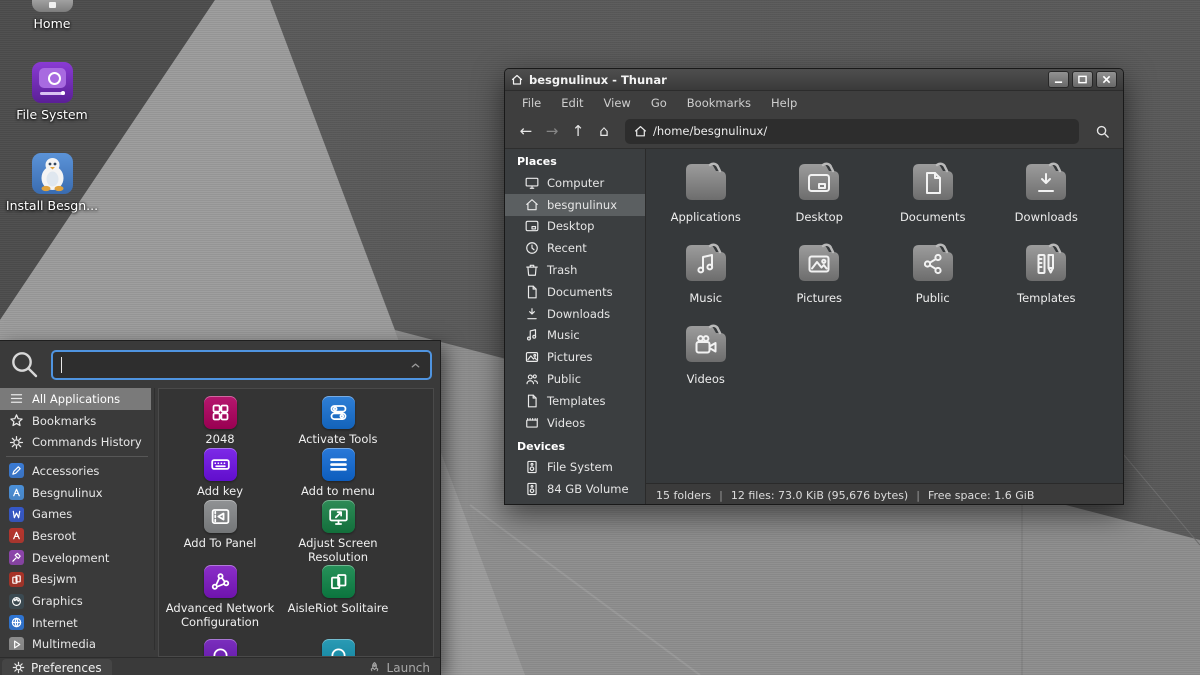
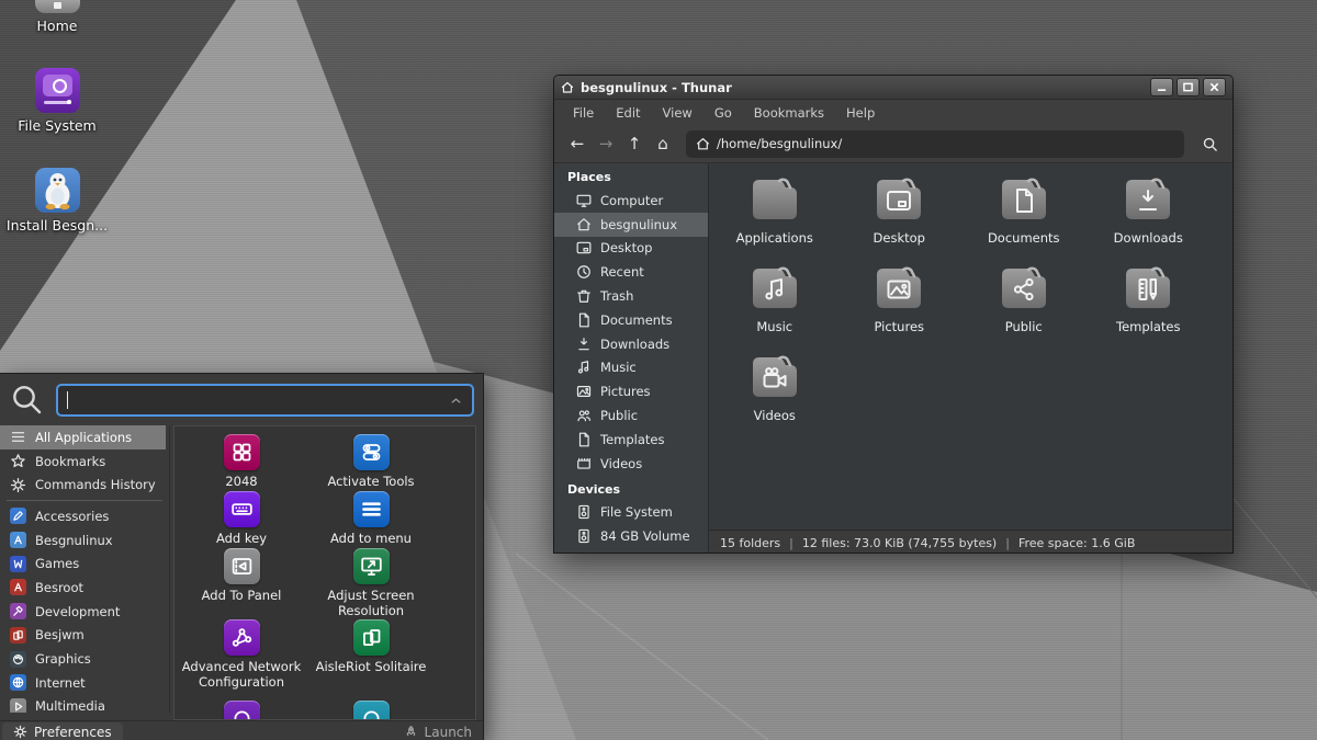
  Home
  File System
  Install Besgn...
  besgnulinux - Thunar
  File
  Edit
  View
  Go
  Bookmarks
  Help
  ←
  →
  ↑
  ⌂
  /home/besgnulinux/
  Places
  Computer
  besgnulinux
  Desktop
  Recent
  Trash
  Documents
  Downloads
  Music
  Pictures
  Public
  Templates
  Videos
  Devices
  File System
  84 GB Volume
  Applications
  Desktop
  Documents
  Downloads
  Music
  Pictures
  Public
  Templates
  Videos
  15 folders
  |
- 12 files: 73.0 KiB (95,676 bytes)
+ 12 files: 73.0 KiB (74,755 bytes)
  |
  Free space: 1.6 GiB
  All Applications
  Bookmarks
  Commands History
  Accessories
  Besgnulinux
  Games
  Besroot
  Development
  Besjwm
  Graphics
  Internet
  Multimedia
  2048
  Activate Tools
  Add key
  Add to menu
  Add To Panel
  Adjust Screen Resolution
  Advanced Network Configuration
  AisleRiot Solitaire
  Preferences
  Launch
